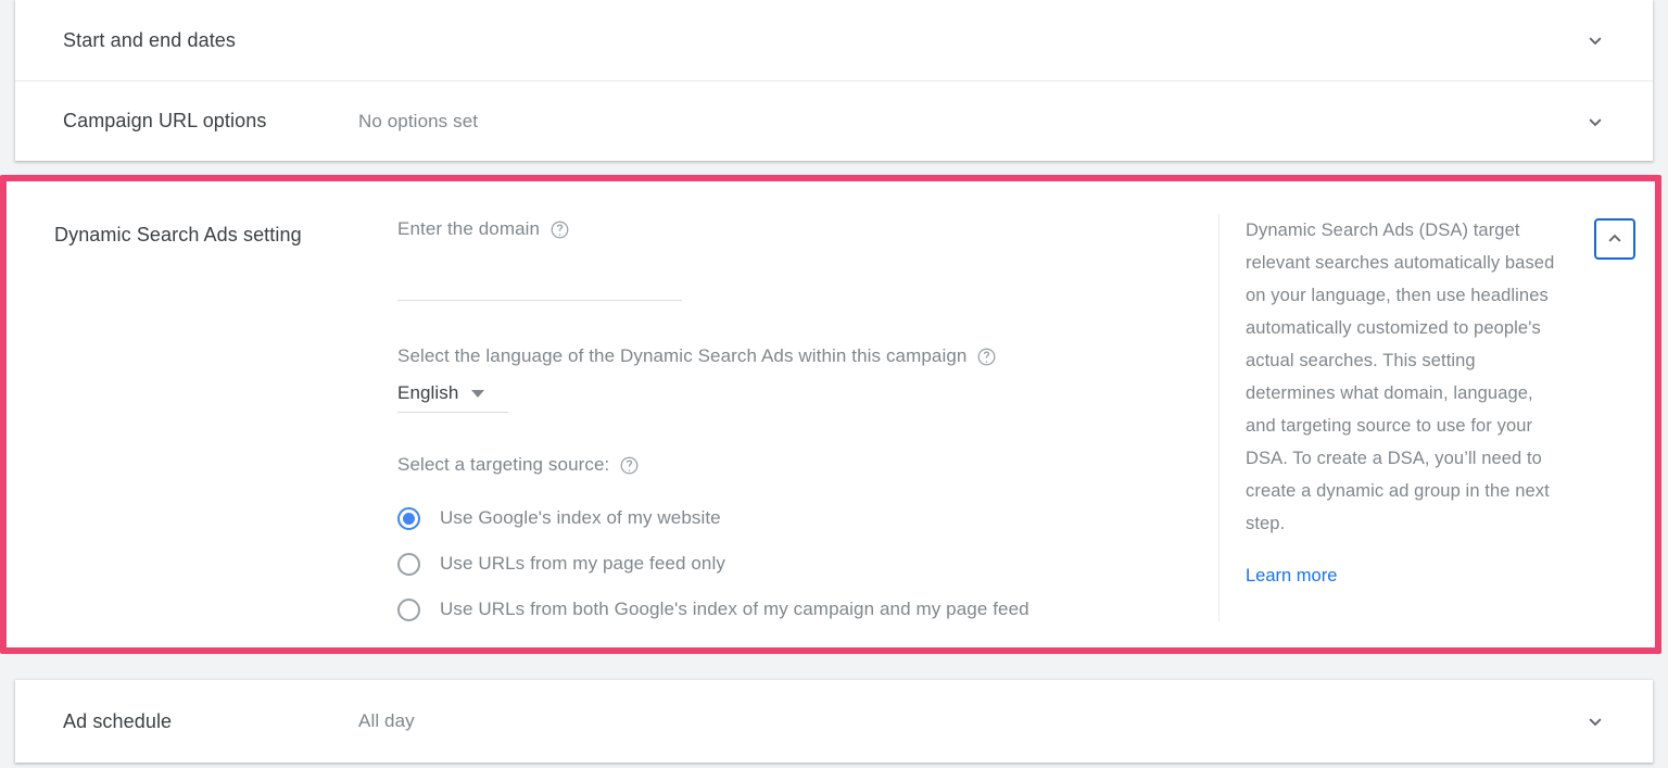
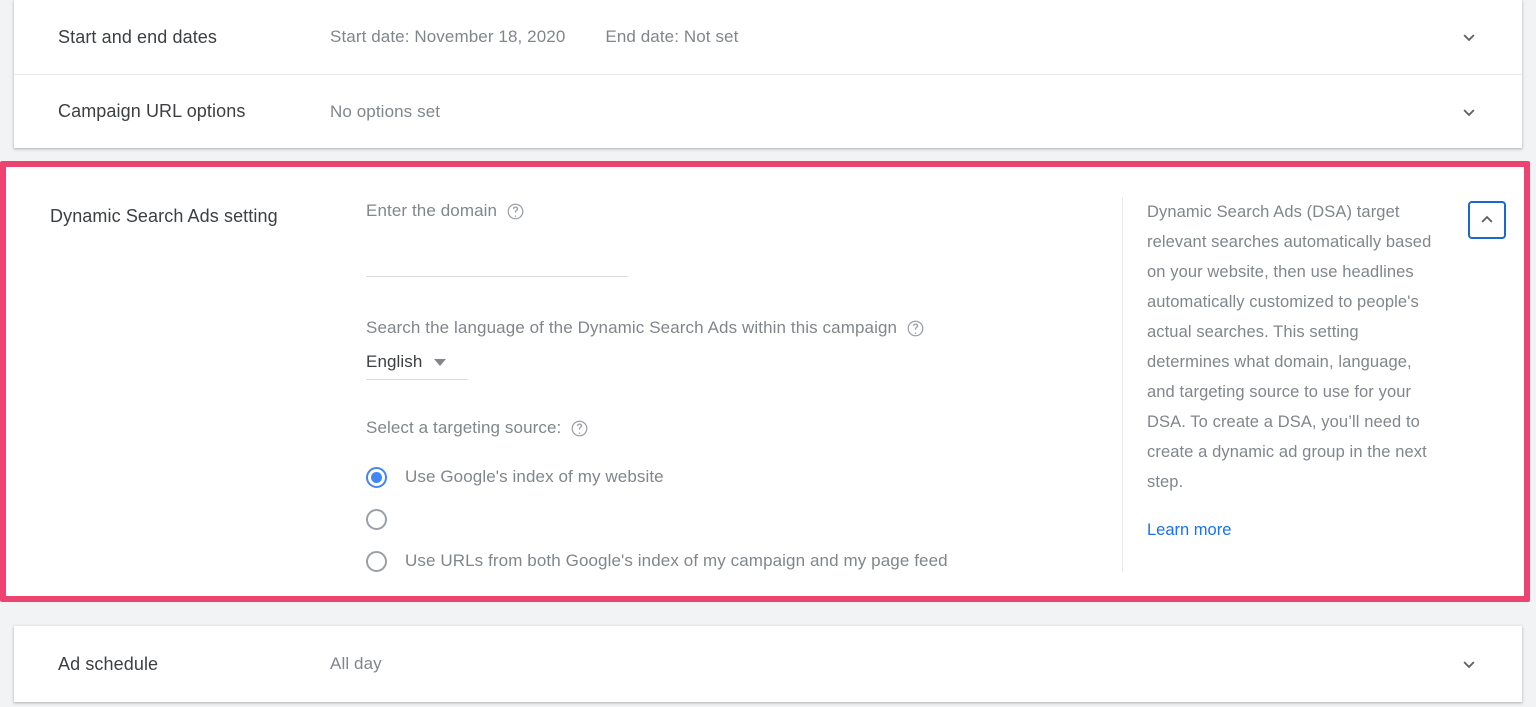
  Start and end dates
+ Start date: November 18, 2020
+ End date: Not set
  Campaign URL options
  No options set
  Dynamic Search Ads setting
  Enter the domain
- Select the language of the Dynamic Search Ads within this campaign
+ Search the language of the Dynamic Search Ads within this campaign
  English
  Select a targeting source:
  Use Google's index of my website
- Use URLs from my page feed only
  Use URLs from both Google's index of my campaign and my page feed
- Dynamic Search Ads (DSA) target relevant searches automatically based on your language, then use headlines automatically customized to people's actual searches. This setting determines what domain, language, and targeting source to use for your DSA. To create a DSA, you’ll need to create a dynamic ad group in the next step.
+ Dynamic Search Ads (DSA) target relevant searches automatically based on your website, then use headlines automatically customized to people's actual searches. This setting determines what domain, language, and targeting source to use for your DSA. To create a DSA, you’ll need to create a dynamic ad group in the next step.
  Learn more
  Ad schedule
  All day
